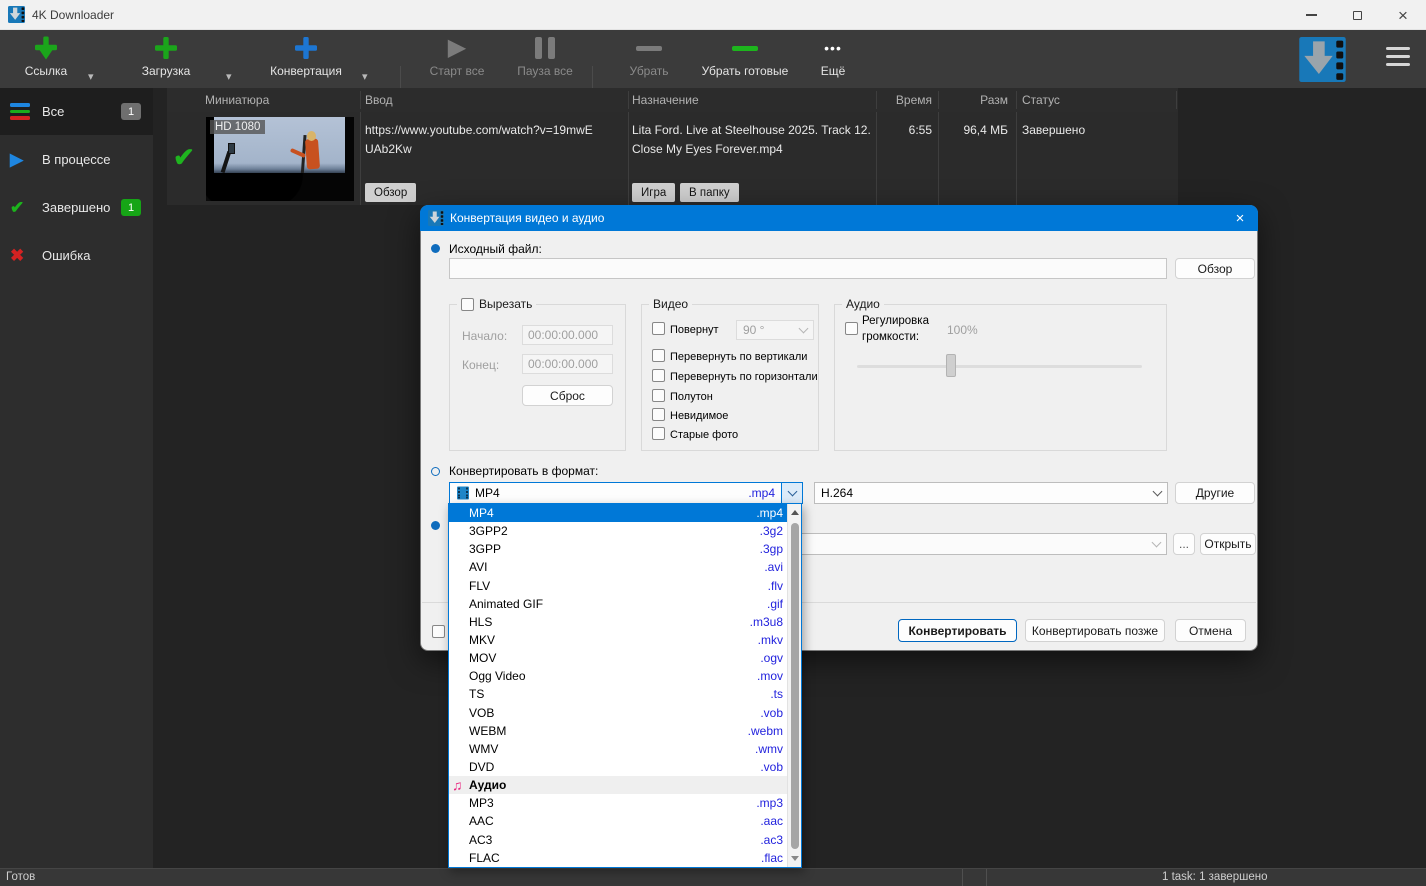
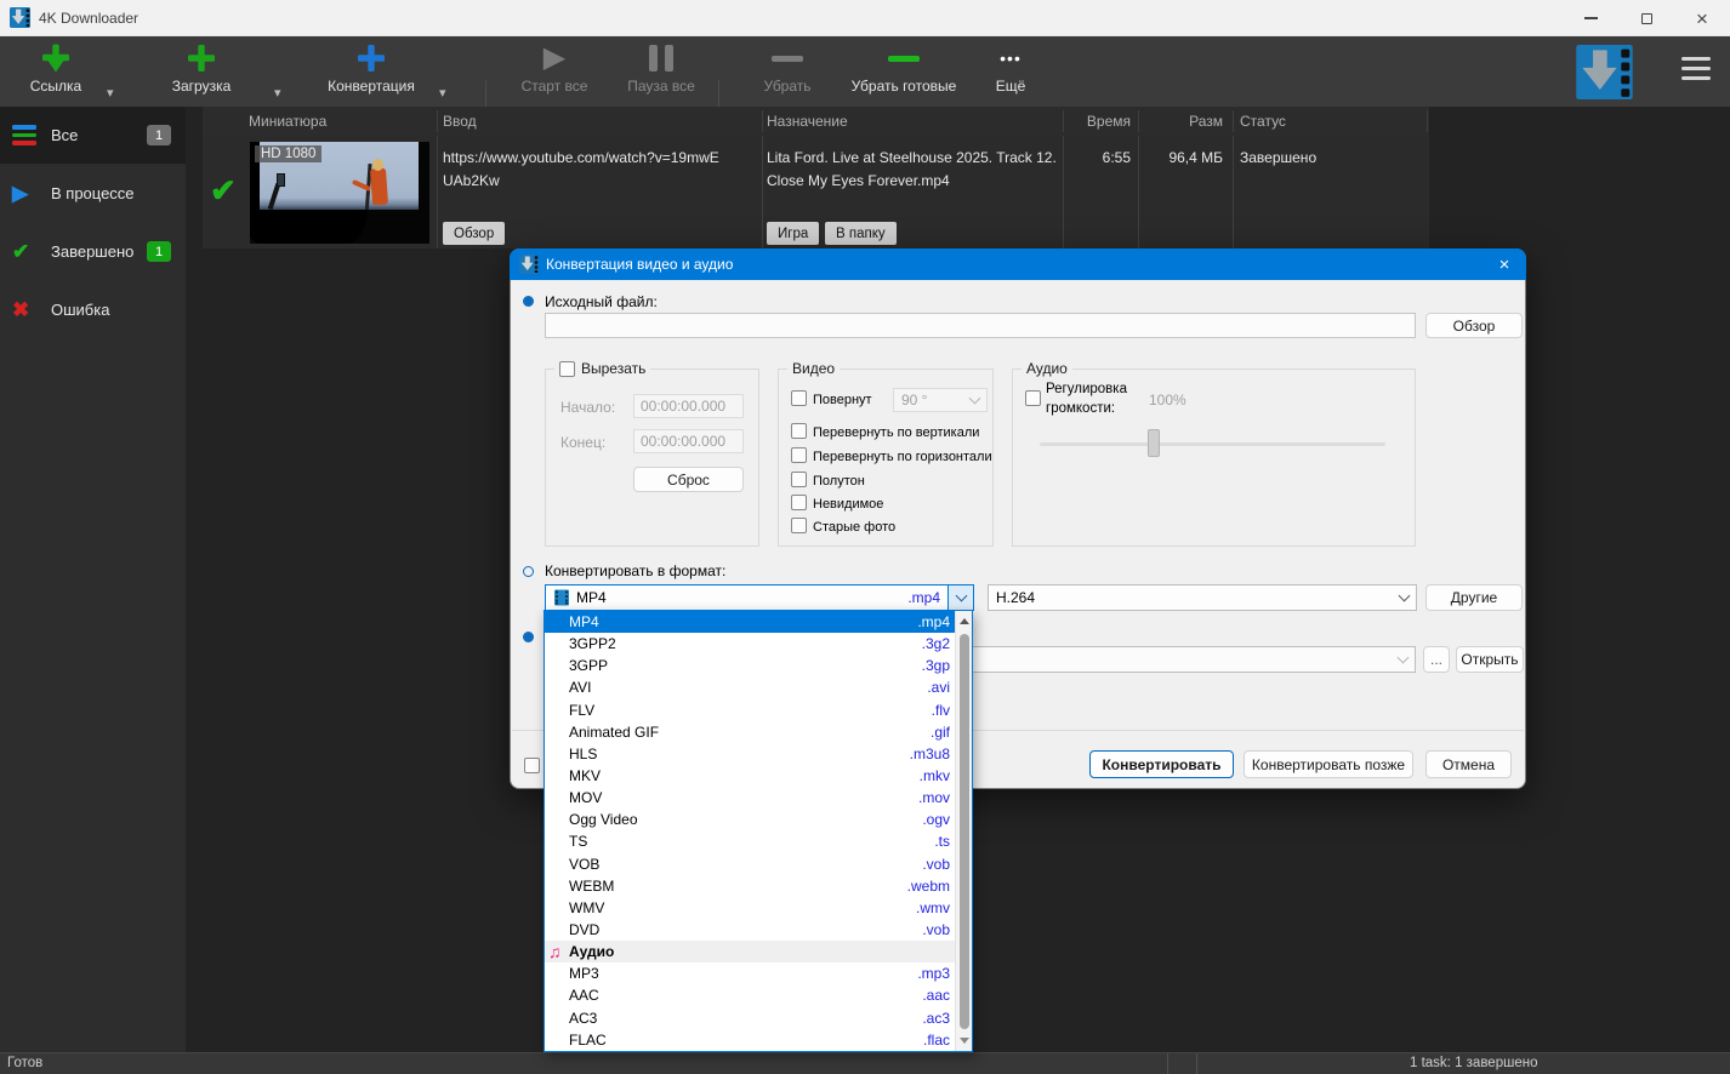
  4K Downloader
  ×
  Ссылка
  ▾
  Загрузка
  ▾
  Конвертация
  ▾
  ▶
  Старт все
  Пауза все
  Убрать
  Убрать готовые
  •••
  Ещё
  Все
  1
  ▶
  В процессе
  ✔
  Завершено
  1
  ✖
  Ошибка
  Миниатюра
  Ввод
  Назначение
  Время
  Разм
  Статус
  ✔
  HD 1080
  https://www.youtube.com/watch?v=19mwEUAb2Kw
  Обзор
  Lita Ford. Live at Steelhouse 2025. Track 12. Close My Eyes Forever.mp4
  Игра
  В папку
  6:55
  96,4 МБ
  Завершено
  Готов
  1 task: 1 завершено
  Конвертация видео и аудио
  ×
  Исходный файл:
  Обзор
  Вырезать
  Начало:
  00:00:00.000
  Конец:
  00:00:00.000
  Сброс
  Видео
  Повернут
  90 °
  Перевернуть по вертикали
  Перевернуть по горизонтали
  Полутон
  Невидимое
  Старые фото
  Аудио
  Регулировка громкости:
  100%
  Конвертировать в формат:
  MP4
  .mp4
  H.264
  Другие
  ...
  Открыть
  Конвертировать
  Конвертировать позже
  Отмена
  MP4
  .mp4
  3GPP2
  .3g2
  3GPP
  .3gp
  AVI
  .avi
  FLV
  .flv
  Animated GIF
  .gif
  HLS
  .m3u8
  MKV
  .mkv
  MOV
- .ogv
+ .mov
  Ogg Video
- .mov
+ .ogv
  TS
  .ts
  VOB
  .vob
  WEBM
  .webm
  WMV
  .wmv
  DVD
  .vob
  ♫
  Аудио
  MP3
  .mp3
  AAC
  .aac
  AC3
  .ac3
  FLAC
  .flac
